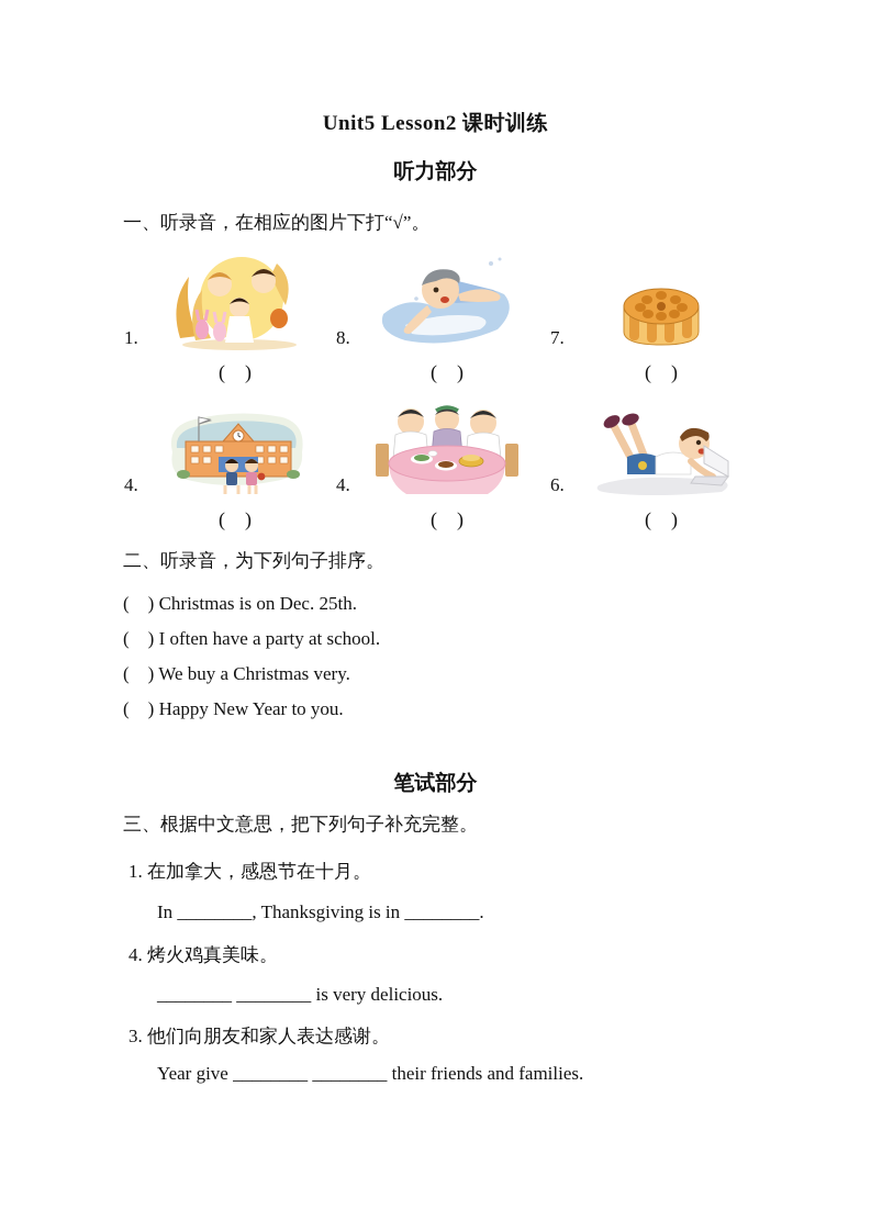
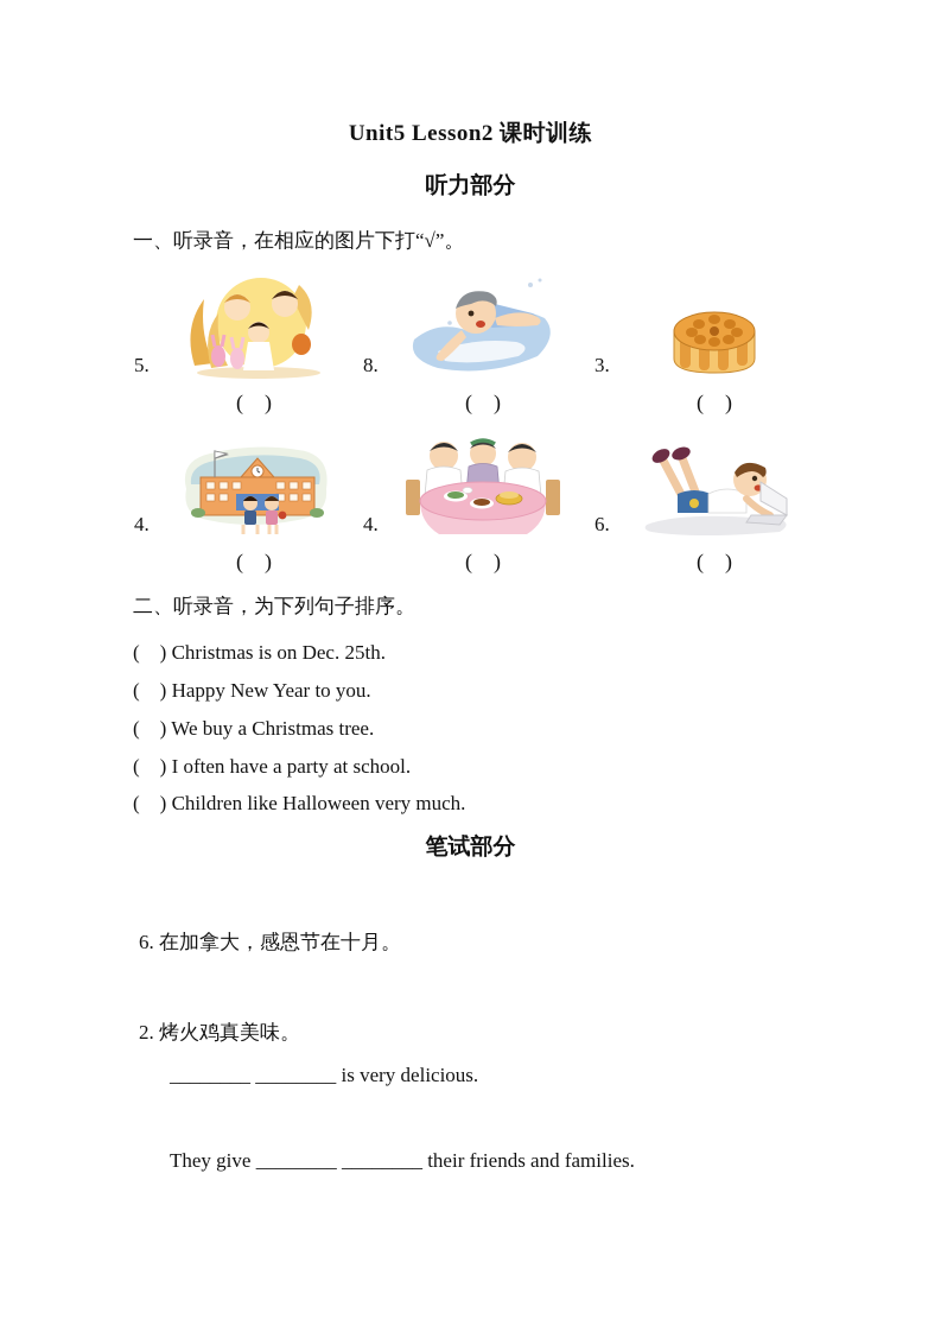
  Unit5 Lesson2 课时训练
  听力部分
  一、听录音，在相应的图片下打“√”。
- 1.
+ 5.
  ( )
  8.
  ( )
- 7.
+ 3.
  ( )
  4.
  ( )
  4.
  ( )
  6.
  ( )
  二、听录音，为下列句子排序。
  ( ) Christmas is on Dec. 25th.
- ( ) I often have a party at school.
+ ( ) Happy New Year to you.
- ( ) We buy a Christmas very.
+ ( ) We buy a Christmas tree.
- ( ) Happy New Year to you.
+ ( ) I often have a party at school.
+ ( ) Children like Halloween very much.
  笔试部分
- 三、根据中文意思，把下列句子补充完整。
- 1. 在加拿大，感恩节在十月。
+ 6. 在加拿大，感恩节在十月。
- In ________, Thanksgiving is in ________.
- 4. 烤火鸡真美味。
+ 2. 烤火鸡真美味。
  ________ ________ is very delicious.
- 3. 他们向朋友和家人表达感谢。
- Year give ________ ________ their friends and families.
+ They give ________ ________ their friends and families.
